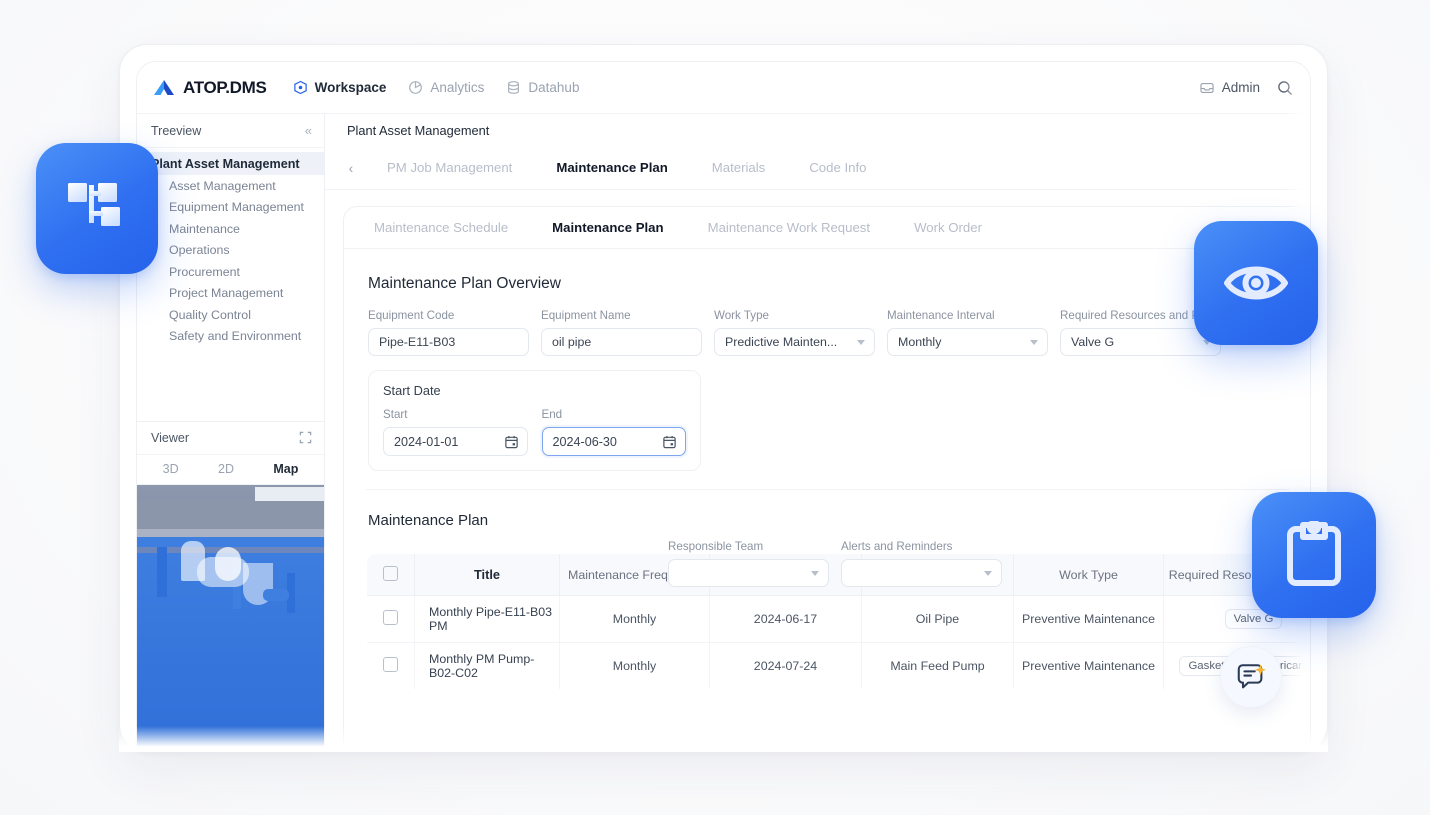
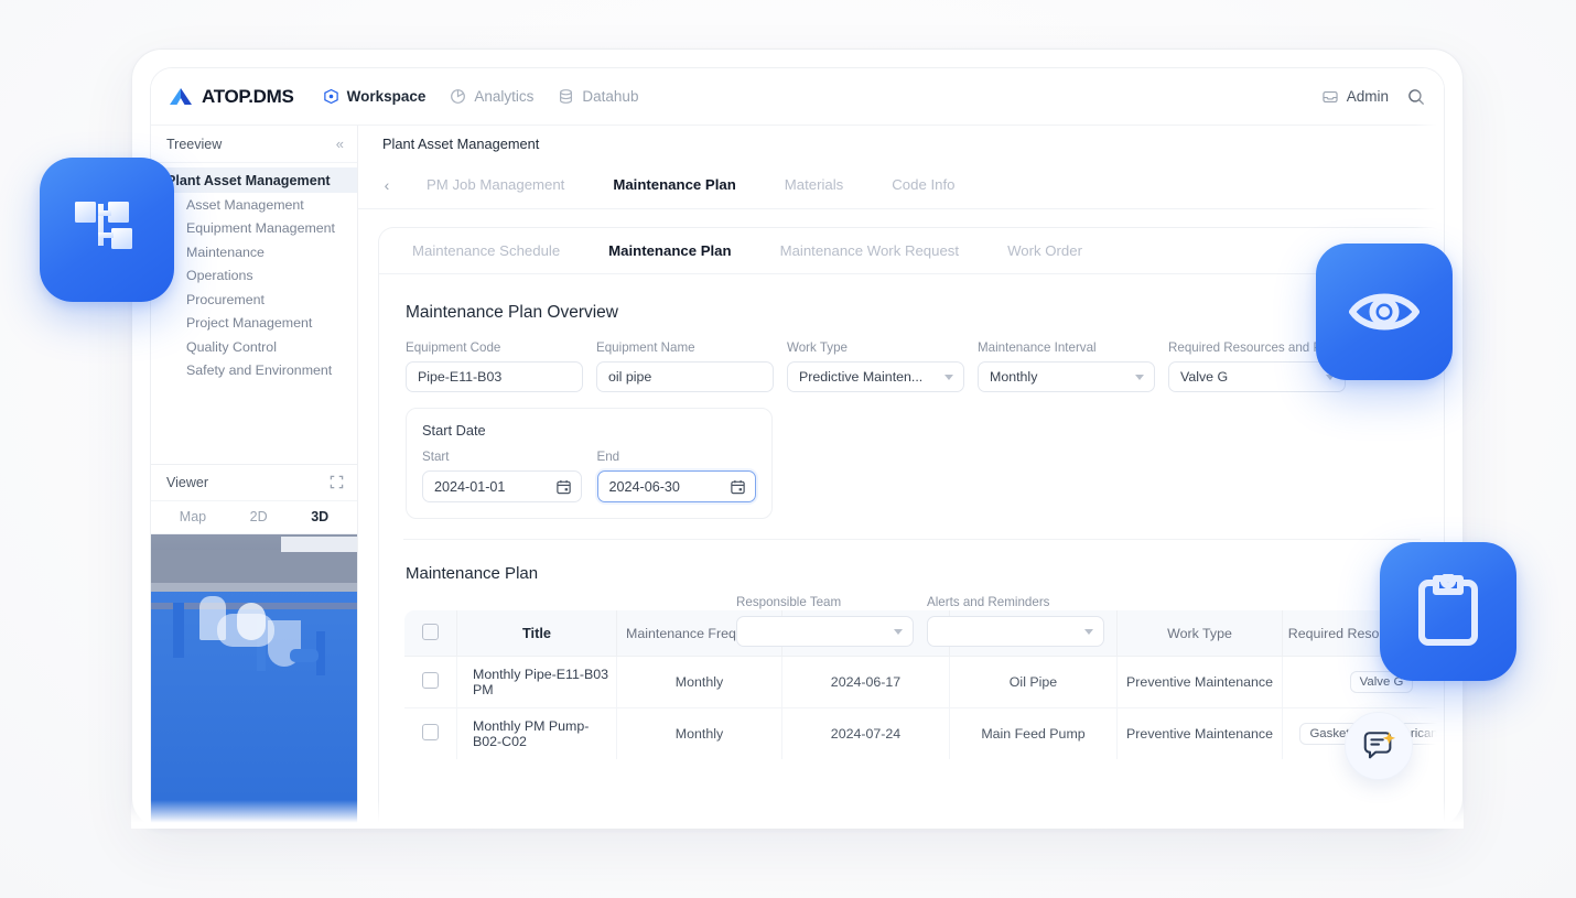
  ATOP.DMS
  Workspace
  Analytics
  Datahub
  Admin
  Treeview
  «
  lant Asset Management
  Asset Management
  Equipment Management
  Maintenance
  Operations
  Procurement
  Project Management
  Quality Control
  Safety and Environment
  Viewer
- 3D
+ Map
  2D
- Map
+ 3D
  Plant Asset Management
  ‹
  PM Job Management
  Maintenance Plan
  Materials
  Code Info
  Maintenance Schedule
  Maintenance Plan
  Maintenance Work Request
  Work Order
  Maintenance Plan Overview
  Equipment Code
  Pipe-E11-B03
  Equipment Name
  oil pipe
  Work Type
  Predictive Mainten...
  Maintenance Interval
  Monthly
  Required Resources and
  Valve G
  Start Date
  Start
  2024-01-01
  End
  2024-06-30
  Responsible Team
  Alerts and Reminders
  Maintenance Plan
  	Monthly Pipe-E11-B03 PM	Monthly	2024-06-17	Oil Pipe	Preventive Maintenance	Valve G
  	Monthly PM Pump-B02-C02	Monthly	2024-07-24	Main Feed Pump	Preventive Maintenance	Gaske r
